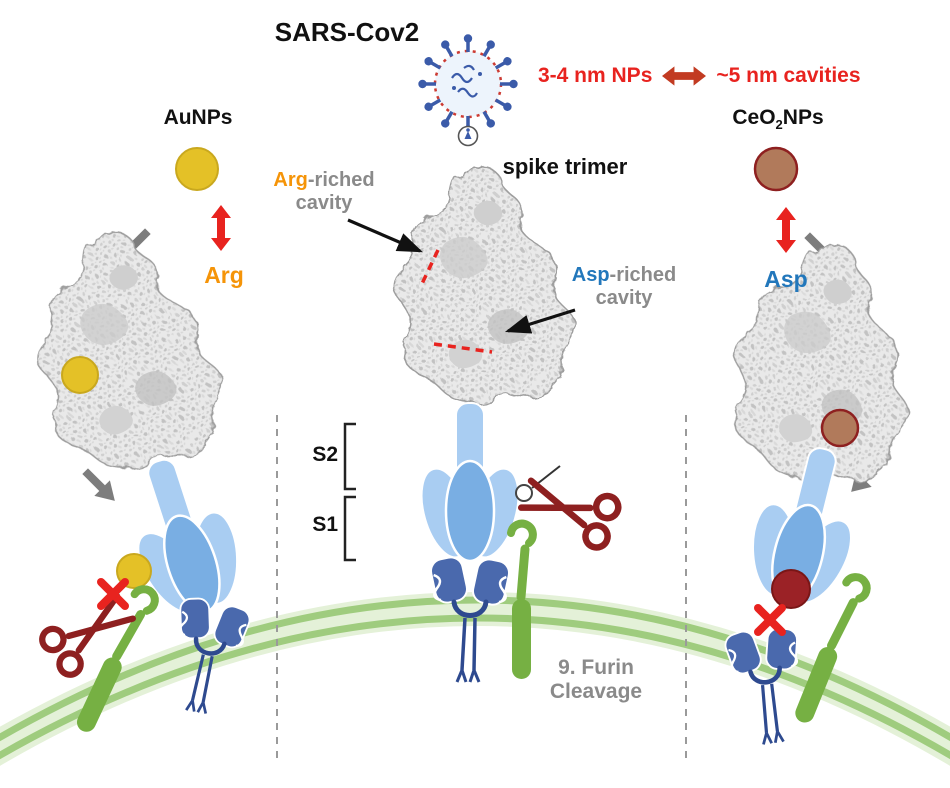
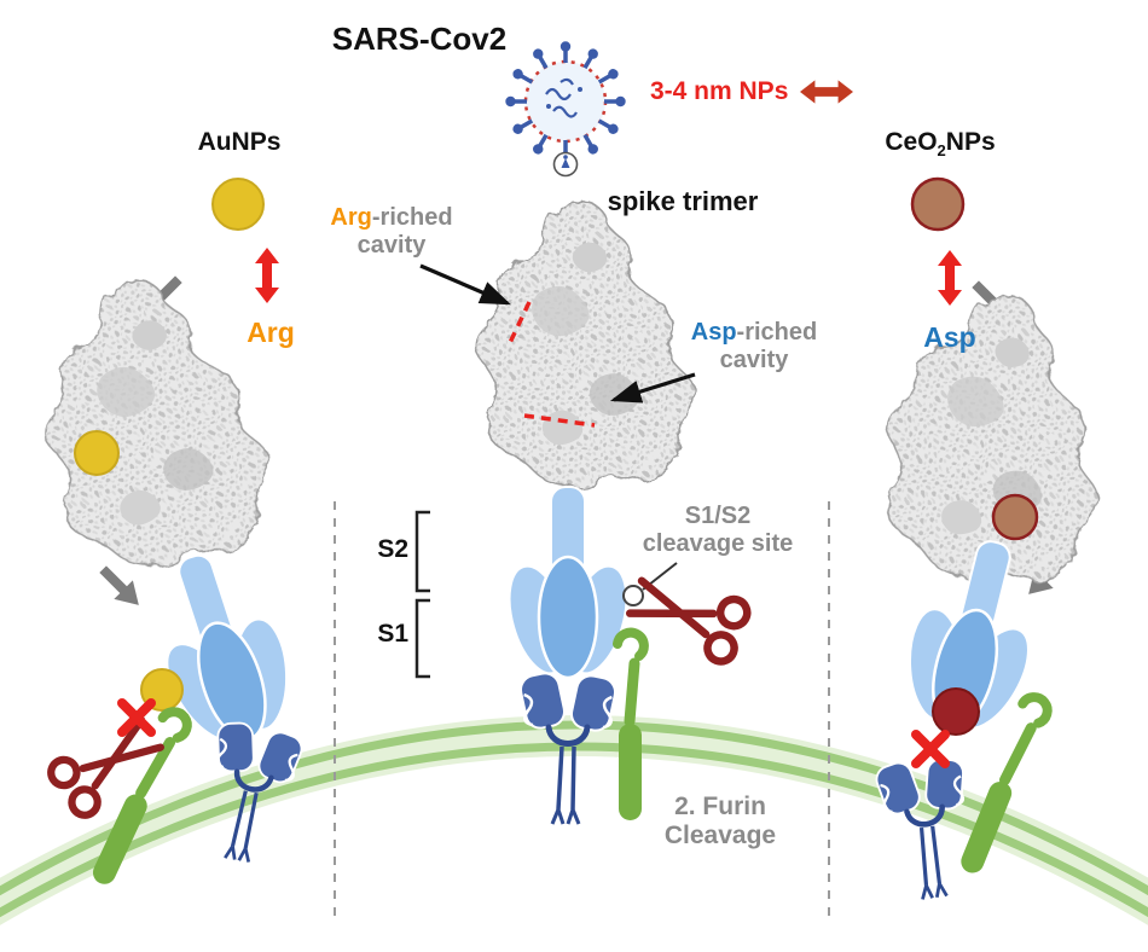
  SARS-Cov2
  3-4 nm NPs
- ~5 nm cavities
  AuNPs
  CeO2NPs
  spike trimer
  Arg-riched
  cavity
  Asp-riched
  cavity
  Arg
  Asp
  S2
  S1
+ S1/S2
+ cleavage site
- 9. Furin
+ 2. Furin
  Cleavage
